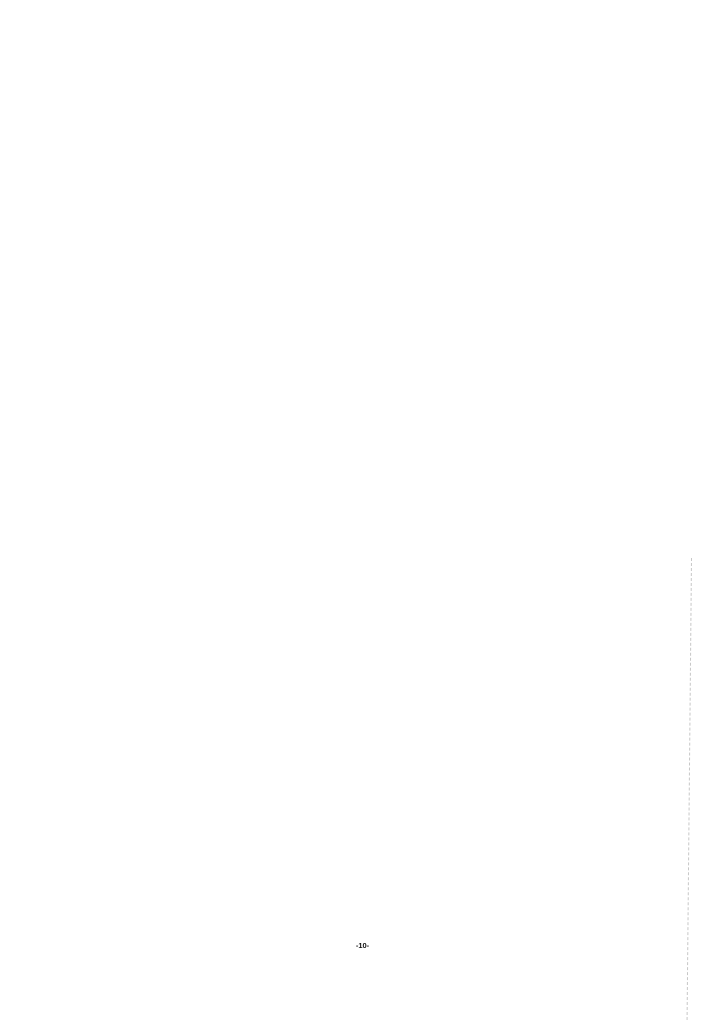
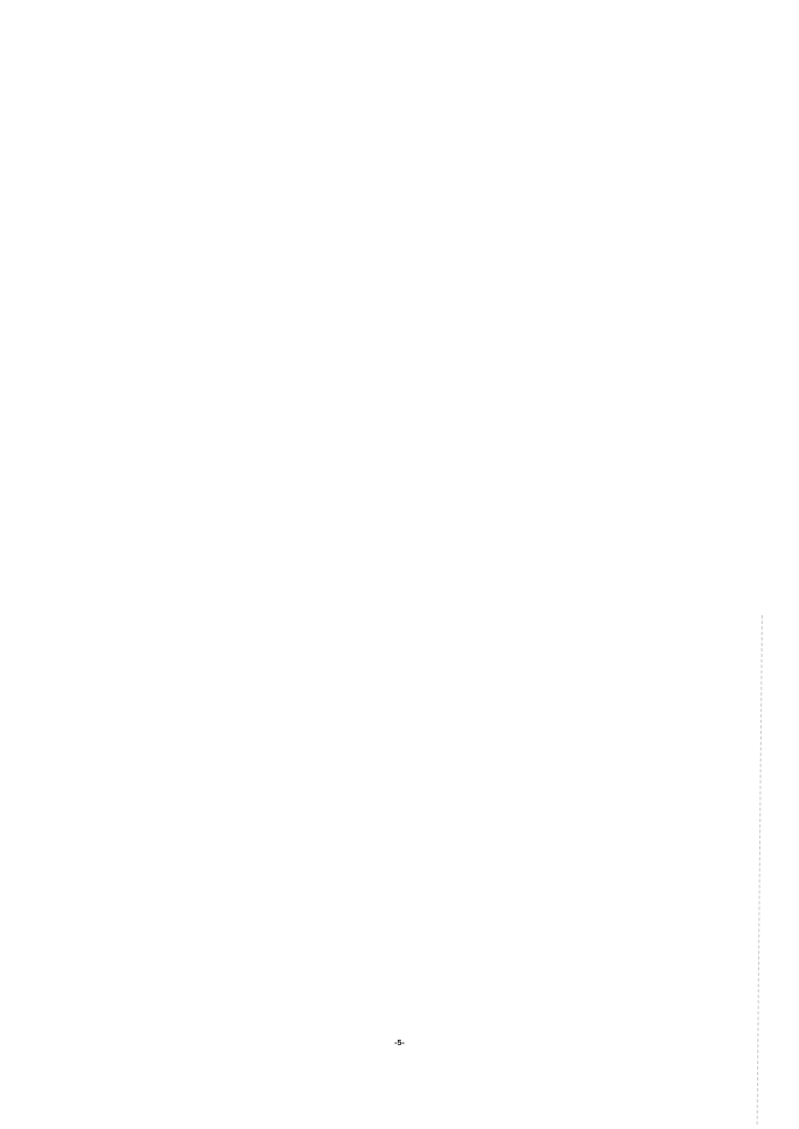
- -10-
+ -5-
